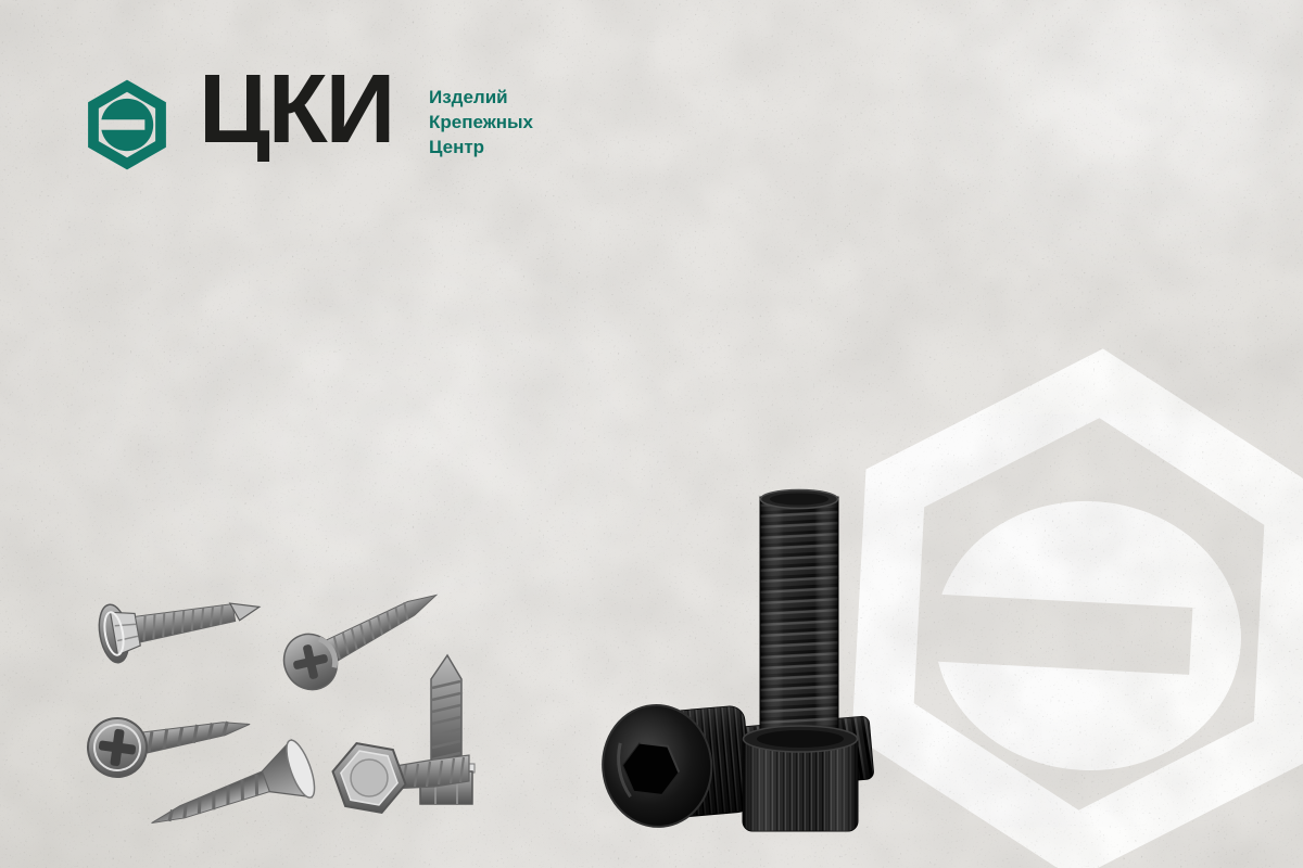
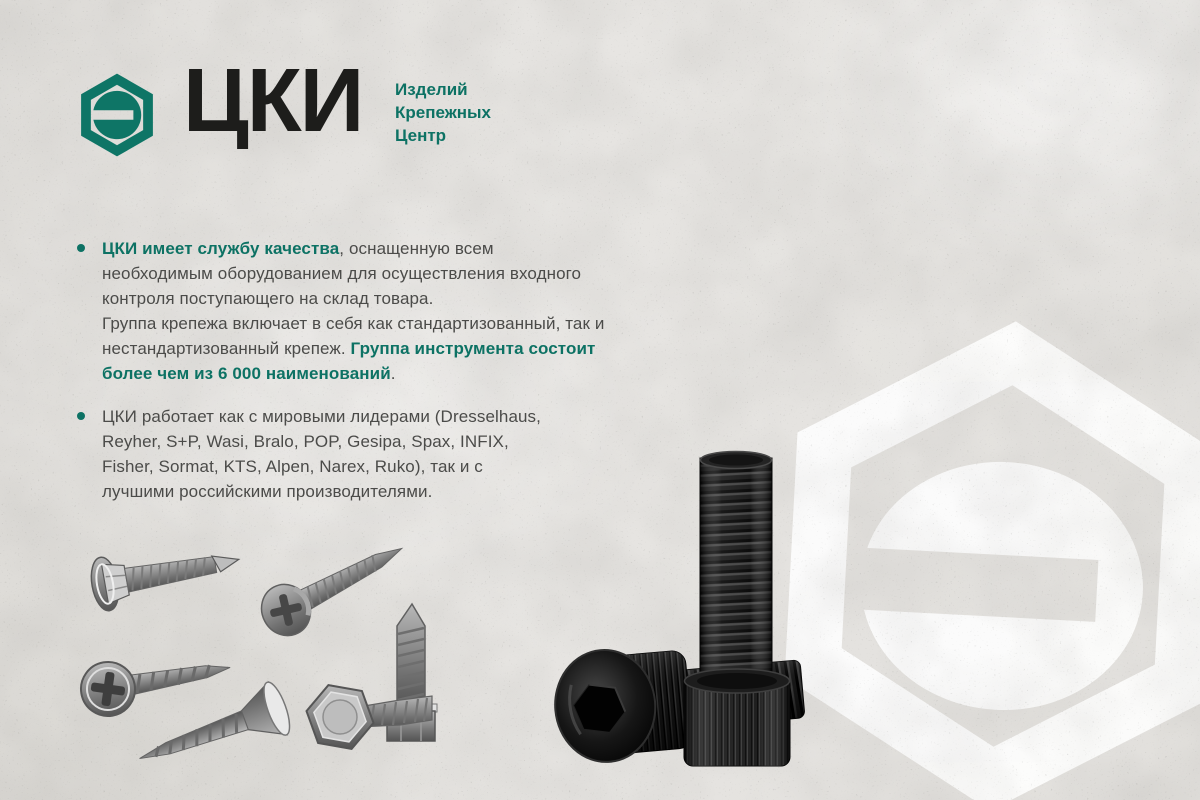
  ЦКИ
  Изделий
  Крепежных
  Центр
+ ЦКИ имеет службу качества, оснащенную всем необходимым оборудованием для осуществления входного контроля поступающего на склад товара.
+ Группа крепежа включает в себя как стандартизованный, так и нестандартизованный крепеж. Группа инструмента состоит более чем из 6 000 наименований.
+ ЦКИ работает как с мировыми лидерами (Dresselhaus, Reyher, S+P, Wasi, Bralo, POP, Gesipa, Spax, INFIX, Fisher, Sormat, KTS, Alpen, Narex, Ruko), так и с лучшими российскими производителями.
